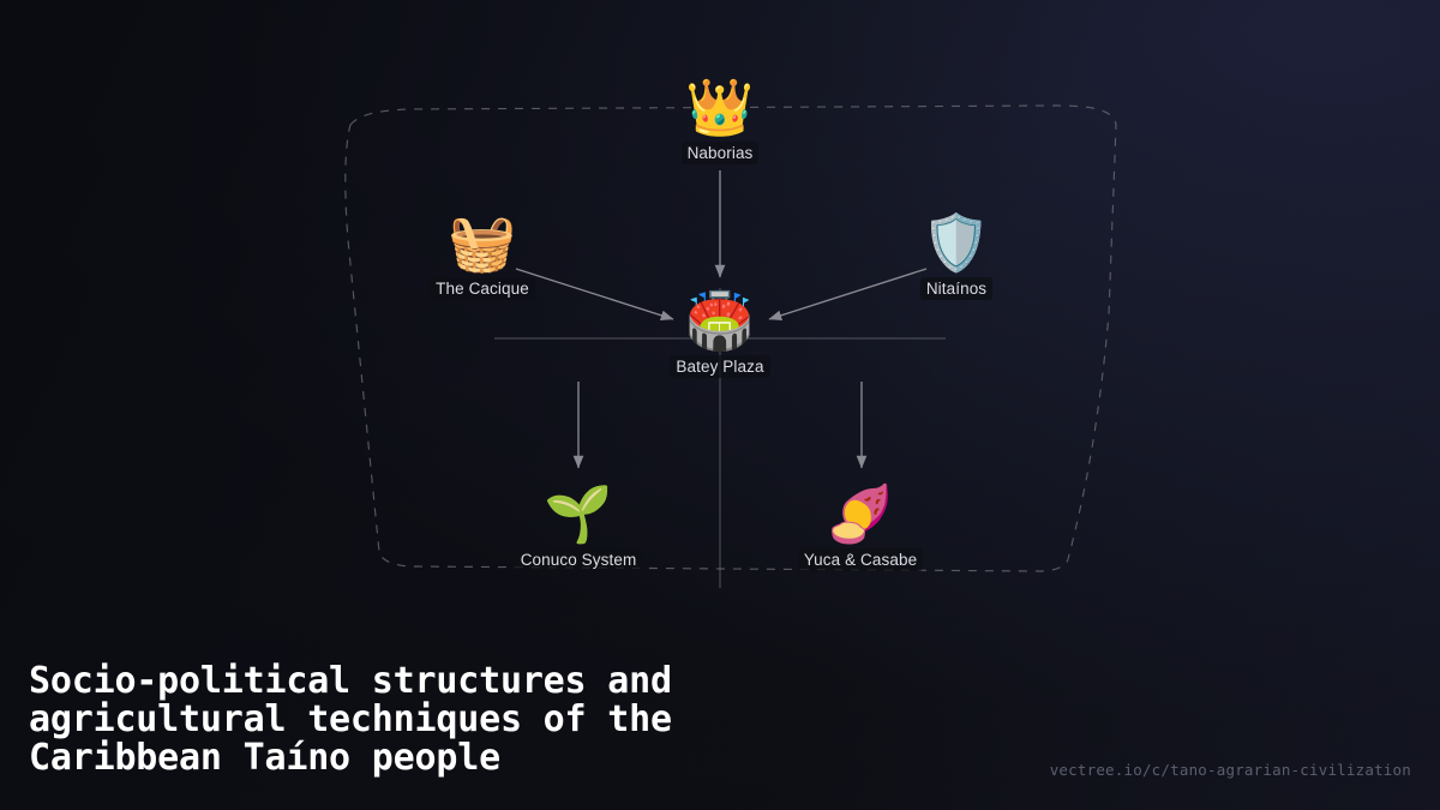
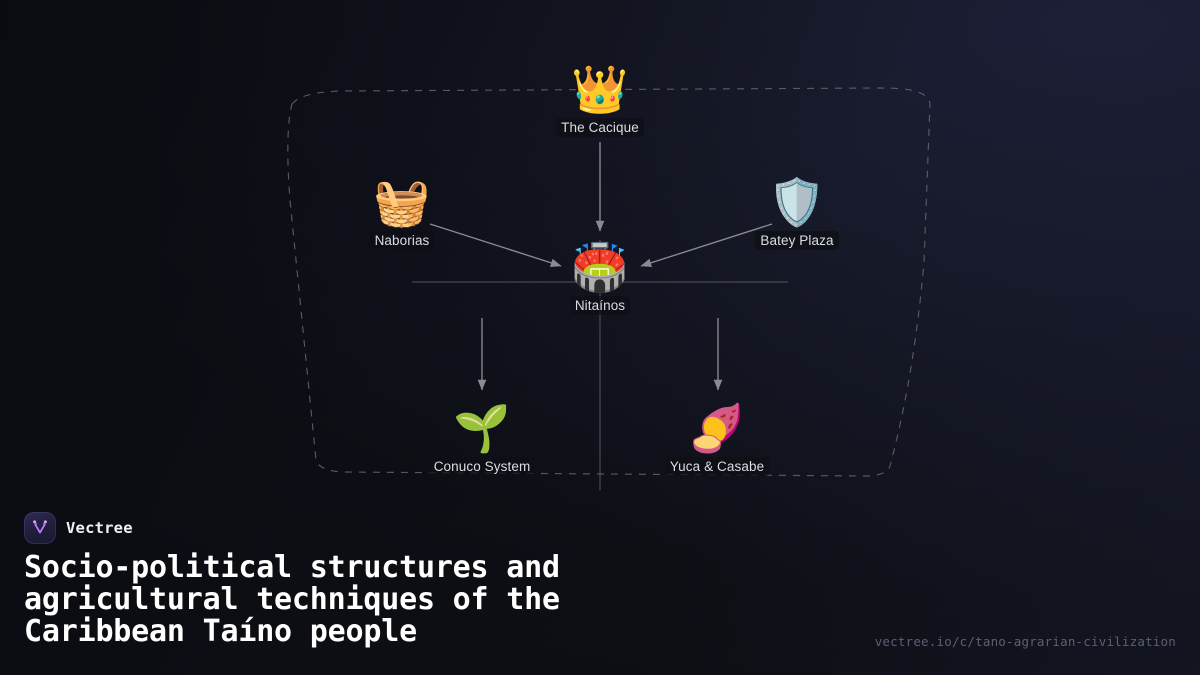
  👑
- Naborias
+ The Cacique
  🧺
- The Cacique
+ Naborias
  🛡️
- Nitaínos
+ Batey Plaza
  🏟️
- Batey Plaza
+ Nitaínos
  🌱
  Conuco System
  🍠
  Yuca & Casabe
+ Vectree
  Socio-political structures and
  agricultural techniques of the
  Caribbean Taíno people
  vectree.io/c/tano-agrarian-civilization
